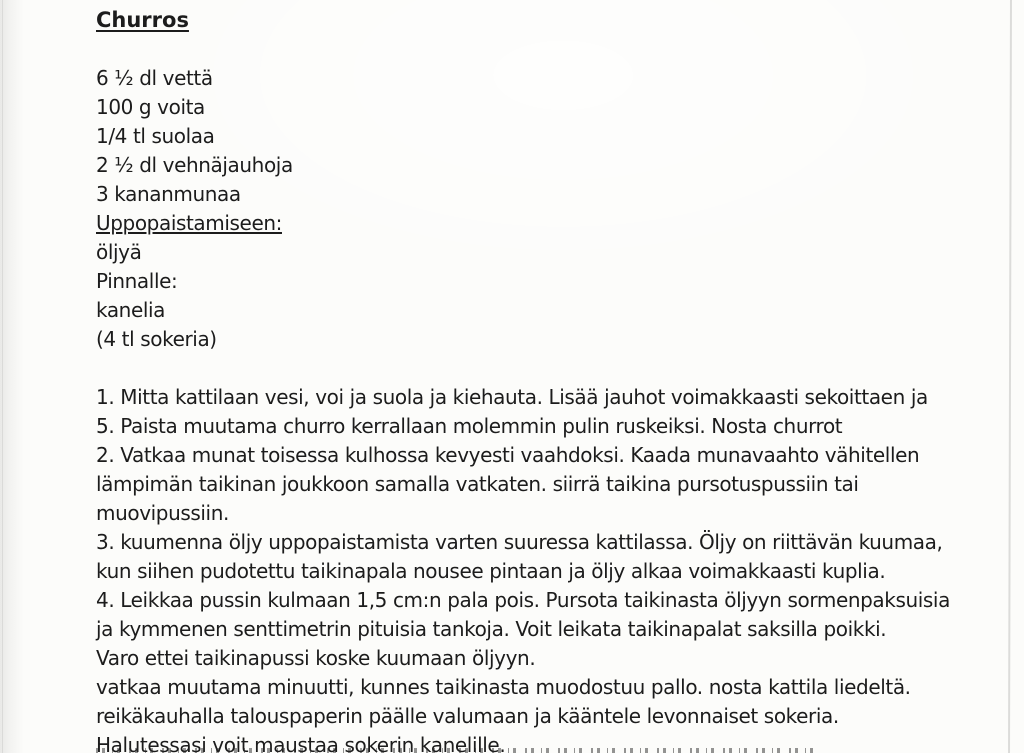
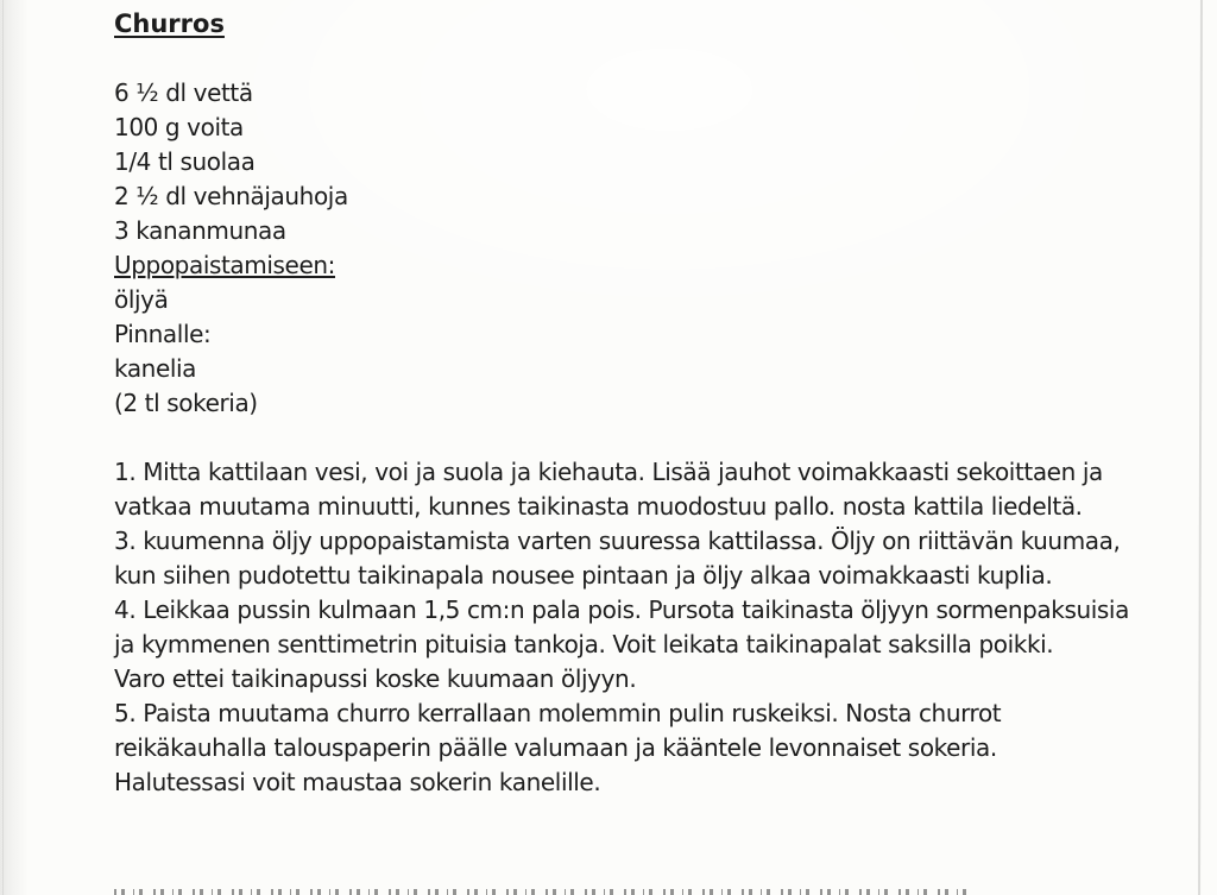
  Churros
  6 ½ dl vettä
  100 g voita
  1/4 tl suolaa
  2 ½ dl vehnäjauhoja
  3 kananmunaa
  Uppopaistamiseen:
  öljyä
  Pinnalle:
  kanelia
- (4 tl sokeria)
+ (2 tl sokeria)
  1. Mitta kattilaan vesi, voi ja suola ja kiehauta. Lisää jauhot voimakkaasti sekoittaen ja
- 5. Paista muutama churro kerrallaan molemmin pulin ruskeiksi. Nosta churrot
+ vatkaa muutama minuutti, kunnes taikinasta muodostuu pallo. nosta kattila liedeltä.
- 2. Vatkaa munat toisessa kulhossa kevyesti vaahdoksi. Kaada munavaahto vähitellen
- lämpimän taikinan joukkoon samalla vatkaten. siirrä taikina pursotuspussiin tai
- muovipussiin.
  3. kuumenna öljy uppopaistamista varten suuressa kattilassa. Öljy on riittävän kuumaa,
  kun siihen pudotettu taikinapala nousee pintaan ja öljy alkaa voimakkaasti kuplia.
  4. Leikkaa pussin kulmaan 1,5 cm:n pala pois. Pursota taikinasta öljyyn sormenpaksuisia
  ja kymmenen senttimetrin pituisia tankoja. Voit leikata taikinapalat saksilla poikki.
  Varo ettei taikinapussi koske kuumaan öljyyn.
- vatkaa muutama minuutti, kunnes taikinasta muodostuu pallo. nosta kattila liedeltä.
+ 5. Paista muutama churro kerrallaan molemmin pulin ruskeiksi. Nosta churrot
  reikäkauhalla talouspaperin päälle valumaan ja kääntele levonnaiset sokeria.
  Halutessasi voit maustaa sokerin kanelille.
